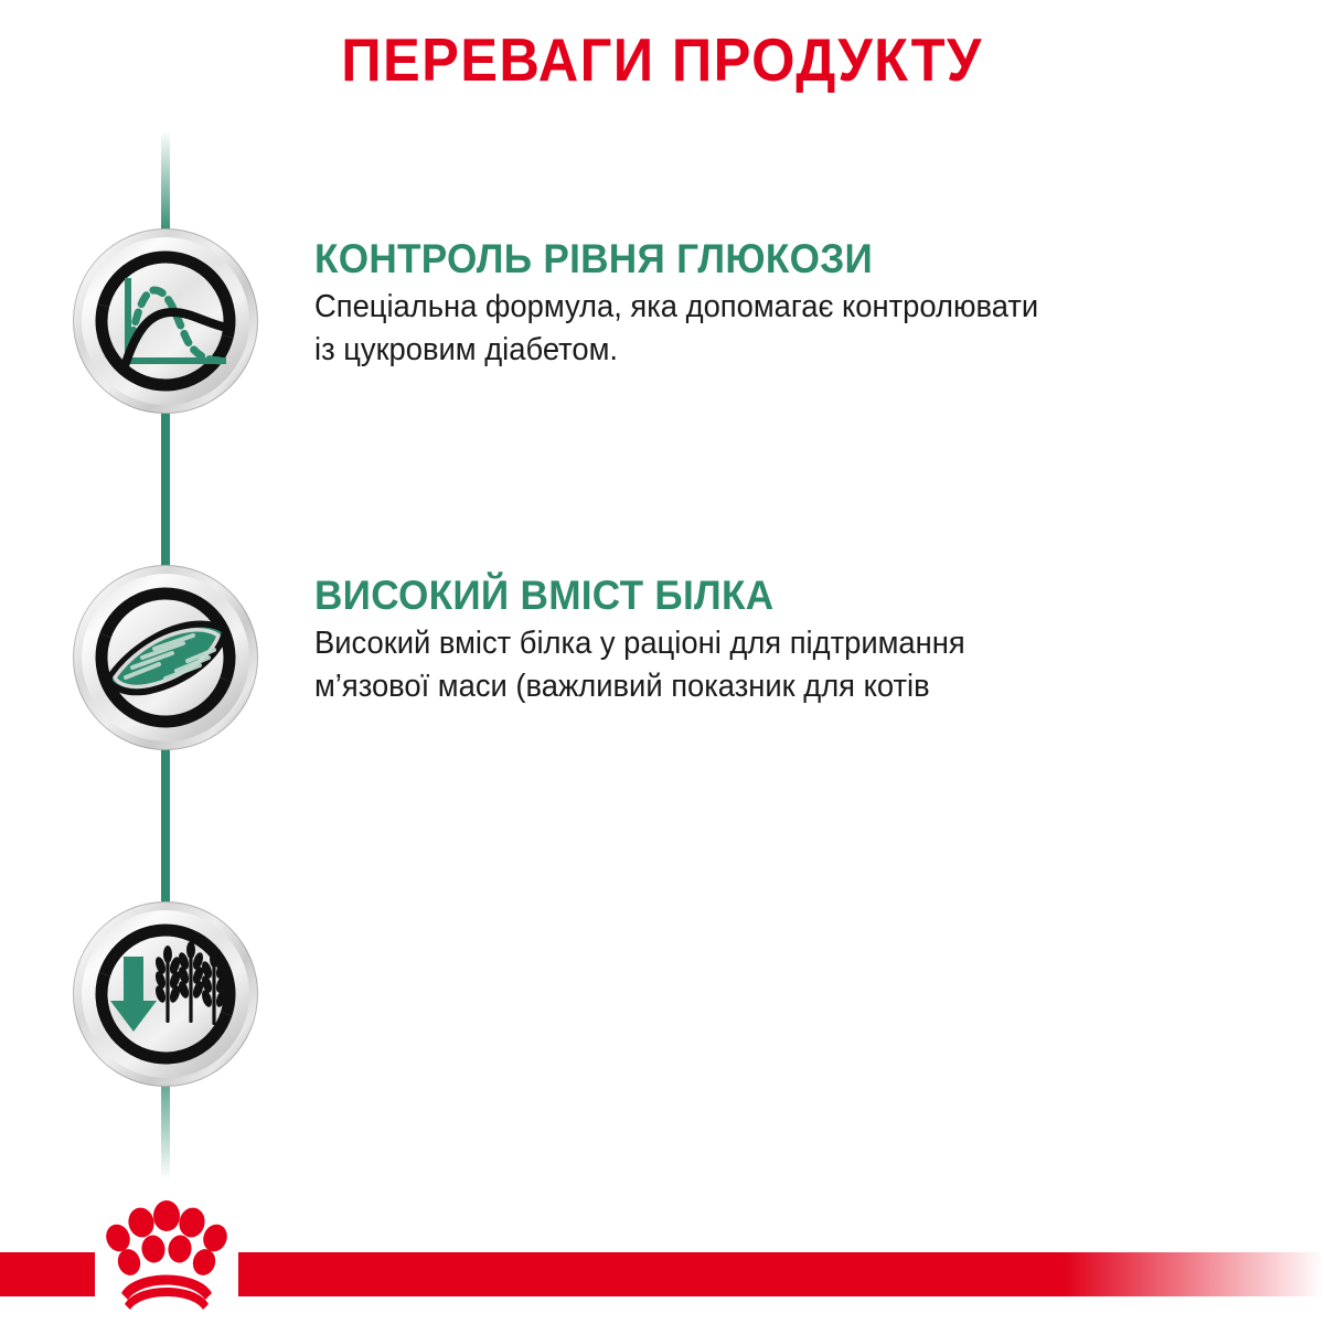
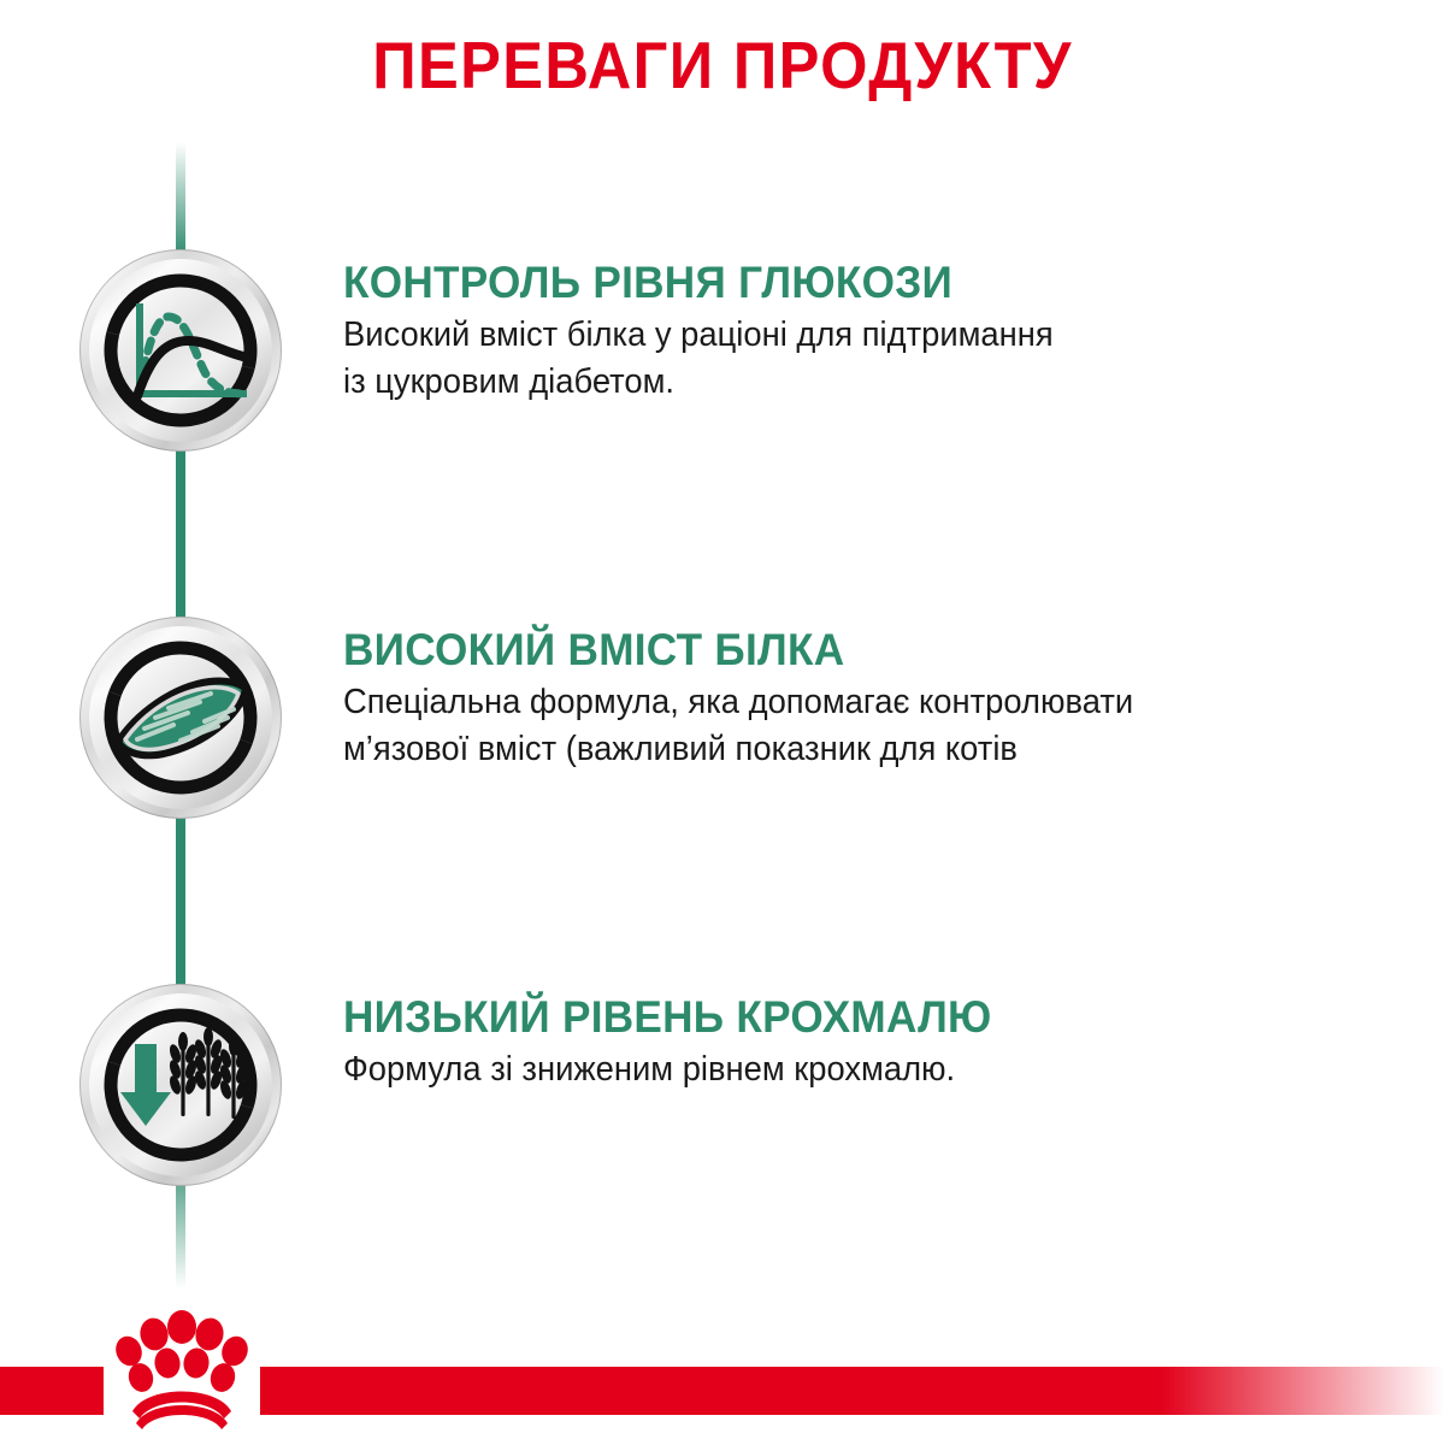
  ПЕРЕВАГИ ПРОДУКТУ
  КОНТРОЛЬ РІВНЯ ГЛЮКОЗИ
- Спеціальна формула, яка допомагає контролювати
+ Високий вміст білка у раціоні для підтримання
  із цукровим діабетом.
  ВИСОКИЙ ВМІСТ БІЛКА
- Високий вміст білка у раціоні для підтримання
+ Спеціальна формула, яка допомагає контролювати
- м’язової маси (важливий показник для котів
+ м’язової вміст (важливий показник для котів
+ НИЗЬКИЙ РІВЕНЬ КРОХМАЛЮ
+ Формула зі зниженим рівнем крохмалю.
